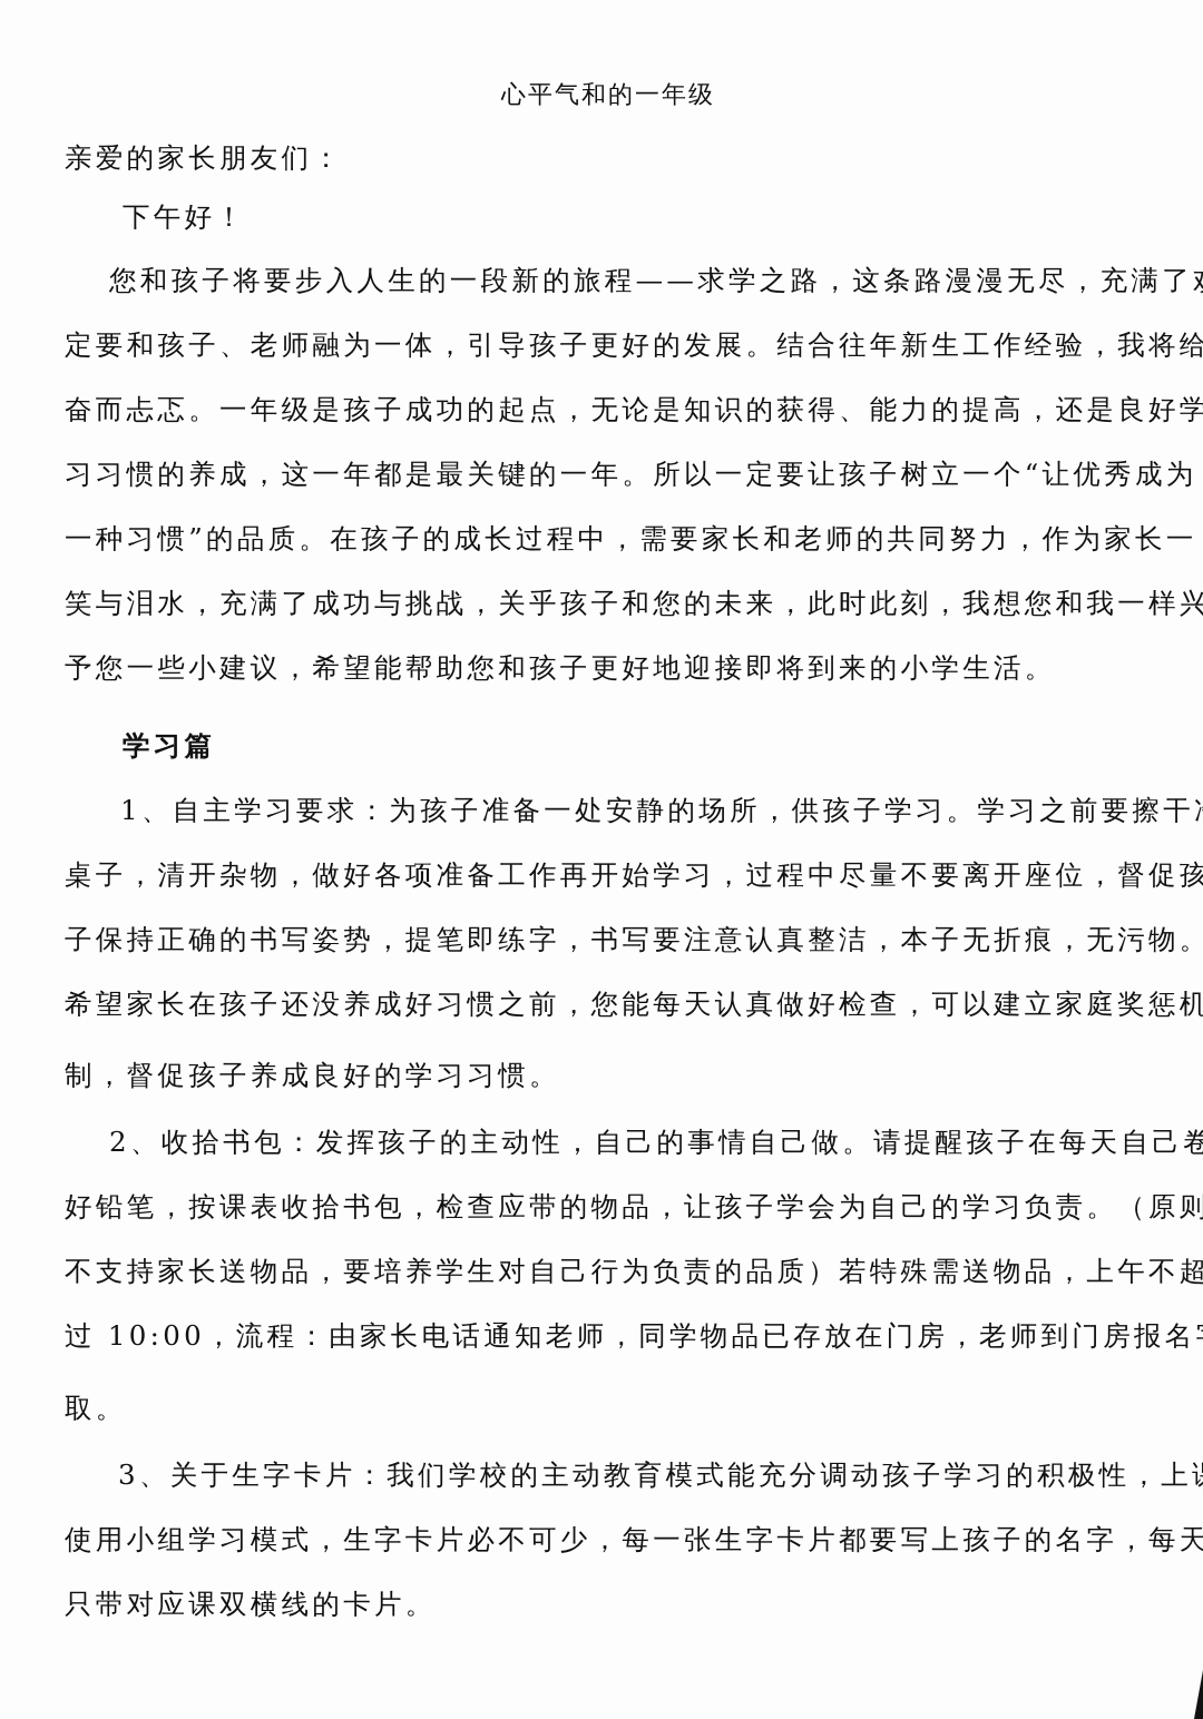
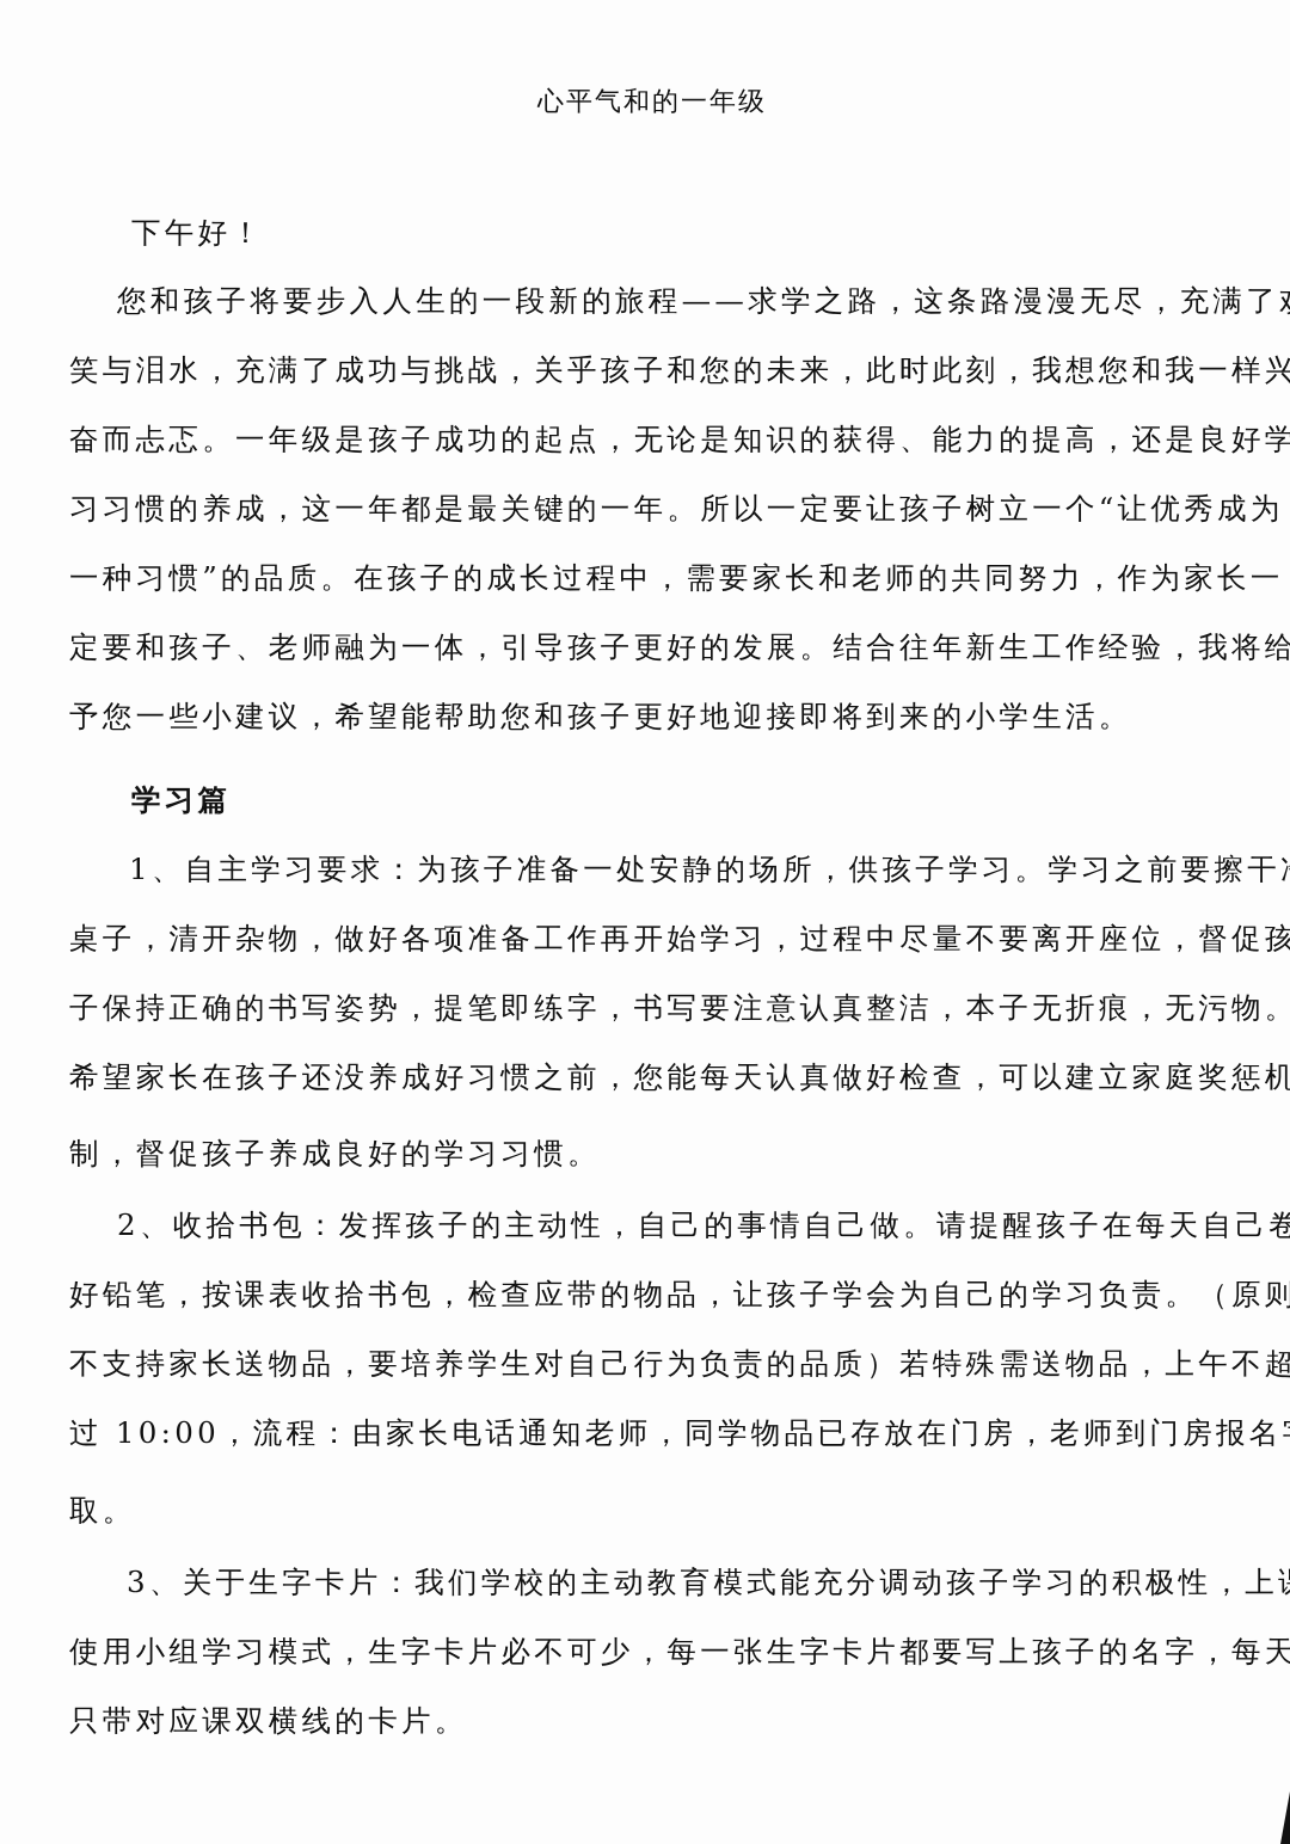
  心平气和的一年级
- 亲爱的家长朋友们：
  下午好！
  您和孩子将要步入人生的一段新的旅程——求学之路，这条路漫漫无尽，充满了
- 定要和孩子、老师融为一体，引导孩子更好的发展。结合往年新生工作经验，我将给
+ 笑与泪水，充满了成功与挑战，关乎孩子和您的未来，此时此刻，我想您和我一样兴
  奋而忐忑。一年级是孩子成功的起点，无论是知识的获得、能力的提高，还是良好学
  习习惯的养成，这一年都是最关键的一年。所以一定要让孩子树立一个“让优秀成为
  一种习惯”的品质。在孩子的成长过程中，需要家长和老师的共同努力，作为家长一
- 笑与泪水，充满了成功与挑战，关乎孩子和您的未来，此时此刻，我想您和我一样兴
+ 定要和孩子、老师融为一体，引导孩子更好的发展。结合往年新生工作经验，我将给
  予您一些小建议，希望能帮助您和孩子更好地迎接即将到来的小学生活。
  学习篇
  1、自主学习要求：为孩子准备一处安静的场所，供孩子学习。学习之前要擦干
  桌子，清开杂物，做好各项准备工作再开始学习，过程中尽量不要离开座位，督促孩
  子保持正确的书写姿势，提笔即练字，书写要注意认真整洁，本子无折痕，无污物。
  希望家长在孩子还没养成好习惯之前，您能每天认真做好检查，可以建立家庭奖惩机
  制，督促孩子养成良好的学习习惯。
  2、收拾书包：发挥孩子的主动性，自己的事情自己做。请提醒孩子在每天自己卷
  好铅笔，按课表收拾书包，检查应带的物品，让孩子学会为自己的学习负责。（原则
  不支持家长送物品，要培养学生对自己行为负责的品质）若特殊需送物品，上午不超
  过 10:00，流程：由家长电话通知老师，同学物品已存放在门房，老师到门房报名
  取。
  3、关于生字卡片：我们学校的主动教育模式能充分调动孩子学习的积极性，上
  使用小组学习模式，生字卡片必不可少，每一张生字卡片都要写上孩子的名字，每天
  只带对应课双横线的卡片。
